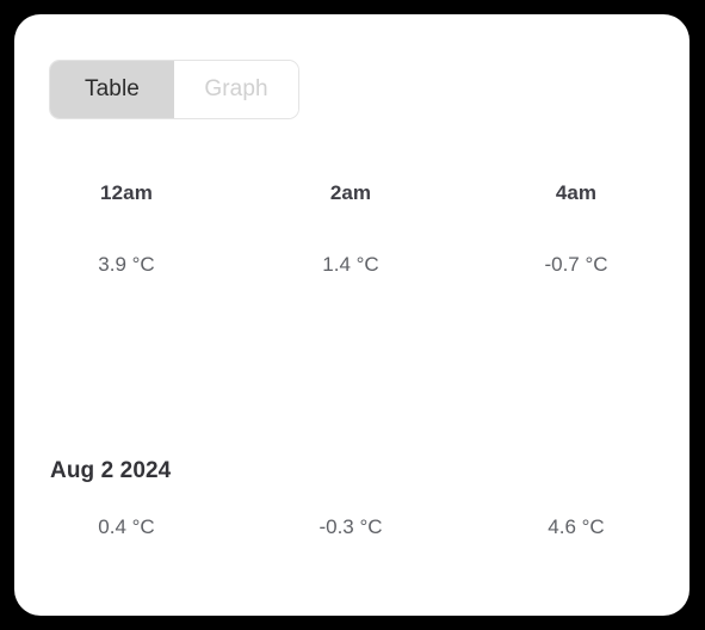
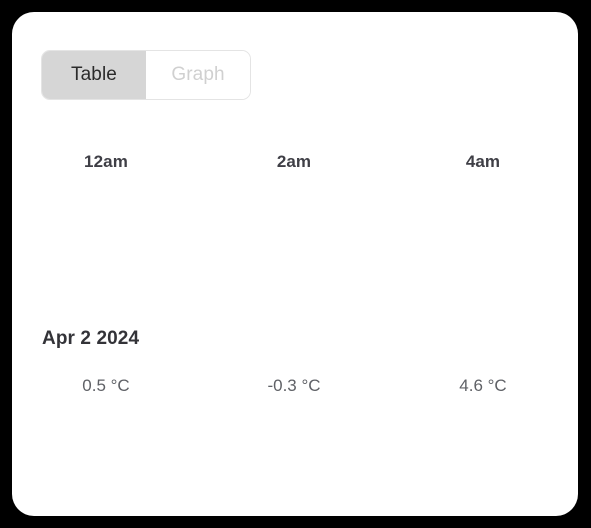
  Table
  Graph
  12am	2am	4am
- 3.9 °C	1.4 °C	-0.7 °C
- Aug 2 2024
+ Apr 2 2024
- 0.4 °C	-0.3 °C	4.6 °C
+ 0.5 °C	-0.3 °C	4.6 °C
